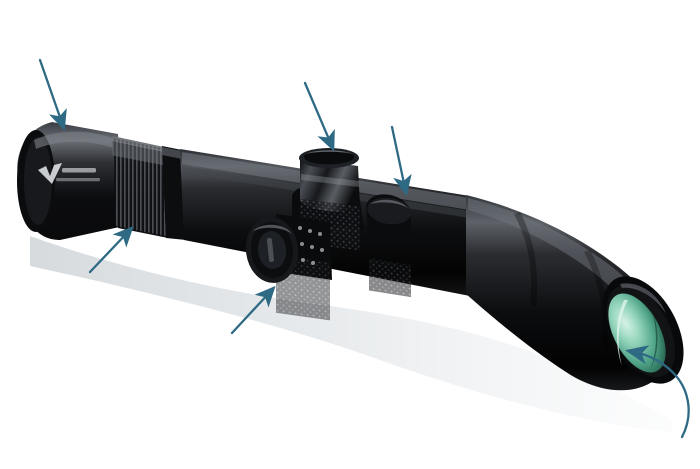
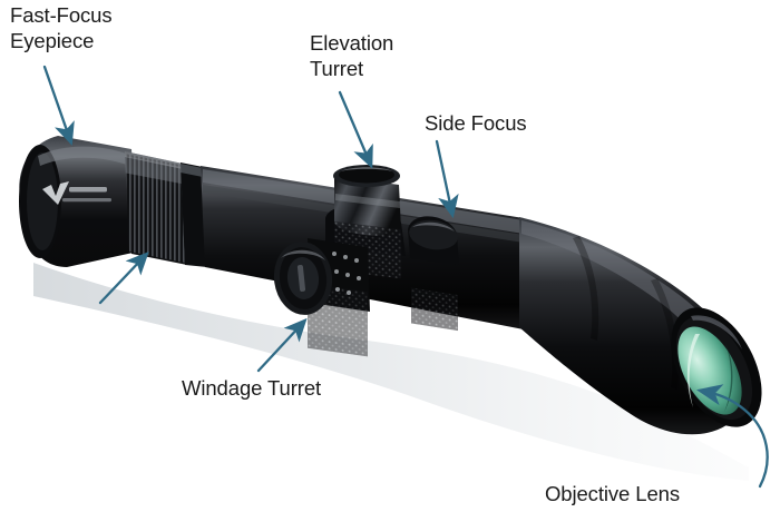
+ Fast-Focus
+ Eyepiece
+ Elevation
+ Turret
+ Side Focus
+ Windage Turret
+ Objective Lens
